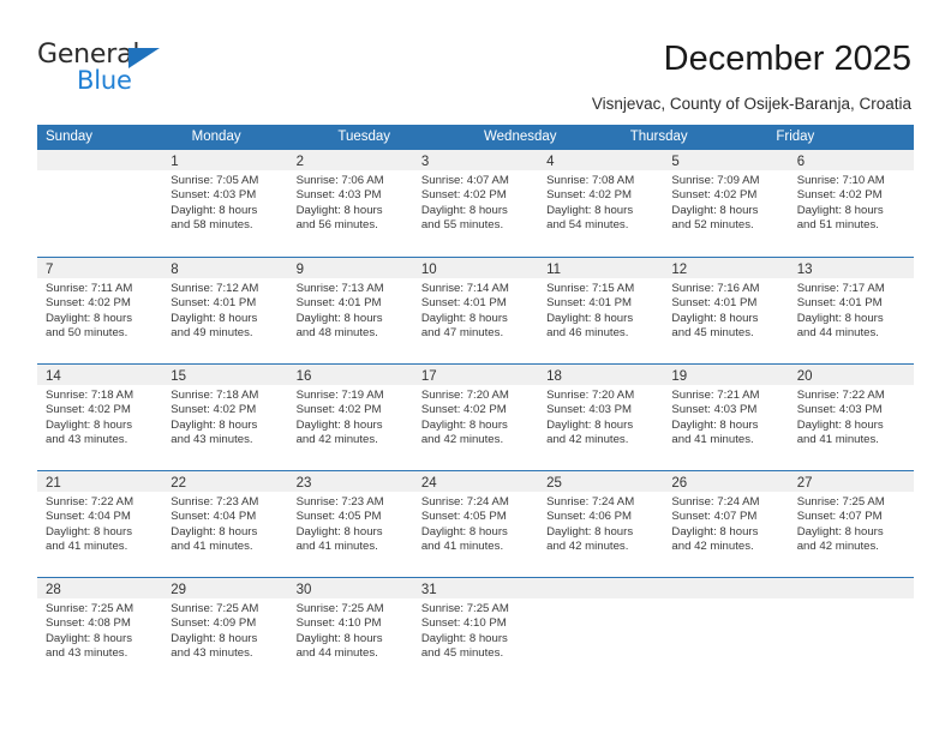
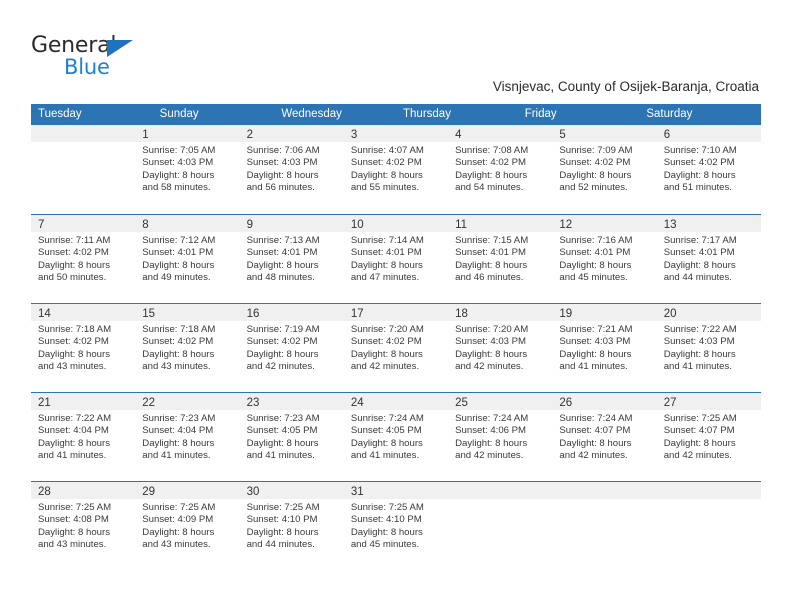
  General
  Blue
- December 2025
  Visnjevac, County of Osijek-Baranja, Croatia
- Sunday
+ Tuesday
- Monday
- Tuesday
+ Sunday
  Wednesday
  Thursday
  Friday
+ Saturday
  1
  Sunrise: 7:05 AM
  Sunset: 4:03 PM
  Daylight: 8 hours
  and 58 minutes.
  2
  Sunrise: 7:06 AM
  Sunset: 4:03 PM
  Daylight: 8 hours
  and 56 minutes.
  3
  Sunrise: 4:07 AM
  Sunset: 4:02 PM
  Daylight: 8 hours
  and 55 minutes.
  4
  Sunrise: 7:08 AM
  Sunset: 4:02 PM
  Daylight: 8 hours
  and 54 minutes.
  5
  Sunrise: 7:09 AM
  Sunset: 4:02 PM
  Daylight: 8 hours
  and 52 minutes.
  6
  Sunrise: 7:10 AM
  Sunset: 4:02 PM
  Daylight: 8 hours
  and 51 minutes.
  7
  Sunrise: 7:11 AM
  Sunset: 4:02 PM
  Daylight: 8 hours
  and 50 minutes.
  8
  Sunrise: 7:12 AM
  Sunset: 4:01 PM
  Daylight: 8 hours
  and 49 minutes.
  9
  Sunrise: 7:13 AM
  Sunset: 4:01 PM
  Daylight: 8 hours
  and 48 minutes.
  10
  Sunrise: 7:14 AM
  Sunset: 4:01 PM
  Daylight: 8 hours
  and 47 minutes.
  11
  Sunrise: 7:15 AM
  Sunset: 4:01 PM
  Daylight: 8 hours
  and 46 minutes.
  12
  Sunrise: 7:16 AM
  Sunset: 4:01 PM
  Daylight: 8 hours
  and 45 minutes.
  13
  Sunrise: 7:17 AM
  Sunset: 4:01 PM
  Daylight: 8 hours
  and 44 minutes.
  14
  Sunrise: 7:18 AM
  Sunset: 4:02 PM
  Daylight: 8 hours
  and 43 minutes.
  15
  Sunrise: 7:18 AM
  Sunset: 4:02 PM
  Daylight: 8 hours
  and 43 minutes.
  16
  Sunrise: 7:19 AM
  Sunset: 4:02 PM
  Daylight: 8 hours
  and 42 minutes.
  17
  Sunrise: 7:20 AM
  Sunset: 4:02 PM
  Daylight: 8 hours
  and 42 minutes.
  18
  Sunrise: 7:20 AM
  Sunset: 4:03 PM
  Daylight: 8 hours
  and 42 minutes.
  19
  Sunrise: 7:21 AM
  Sunset: 4:03 PM
  Daylight: 8 hours
  and 41 minutes.
  20
  Sunrise: 7:22 AM
  Sunset: 4:03 PM
  Daylight: 8 hours
  and 41 minutes.
  21
  Sunrise: 7:22 AM
  Sunset: 4:04 PM
  Daylight: 8 hours
  and 41 minutes.
  22
  Sunrise: 7:23 AM
  Sunset: 4:04 PM
  Daylight: 8 hours
  and 41 minutes.
  23
  Sunrise: 7:23 AM
  Sunset: 4:05 PM
  Daylight: 8 hours
  and 41 minutes.
  24
  Sunrise: 7:24 AM
  Sunset: 4:05 PM
  Daylight: 8 hours
  and 41 minutes.
  25
  Sunrise: 7:24 AM
  Sunset: 4:06 PM
  Daylight: 8 hours
  and 42 minutes.
  26
  Sunrise: 7:24 AM
  Sunset: 4:07 PM
  Daylight: 8 hours
  and 42 minutes.
  27
  Sunrise: 7:25 AM
  Sunset: 4:07 PM
  Daylight: 8 hours
  and 42 minutes.
  28
  Sunrise: 7:25 AM
  Sunset: 4:08 PM
  Daylight: 8 hours
  and 43 minutes.
  29
  Sunrise: 7:25 AM
  Sunset: 4:09 PM
  Daylight: 8 hours
  and 43 minutes.
  30
  Sunrise: 7:25 AM
  Sunset: 4:10 PM
  Daylight: 8 hours
  and 44 minutes.
  31
  Sunrise: 7:25 AM
  Sunset: 4:10 PM
  Daylight: 8 hours
  and 45 minutes.
